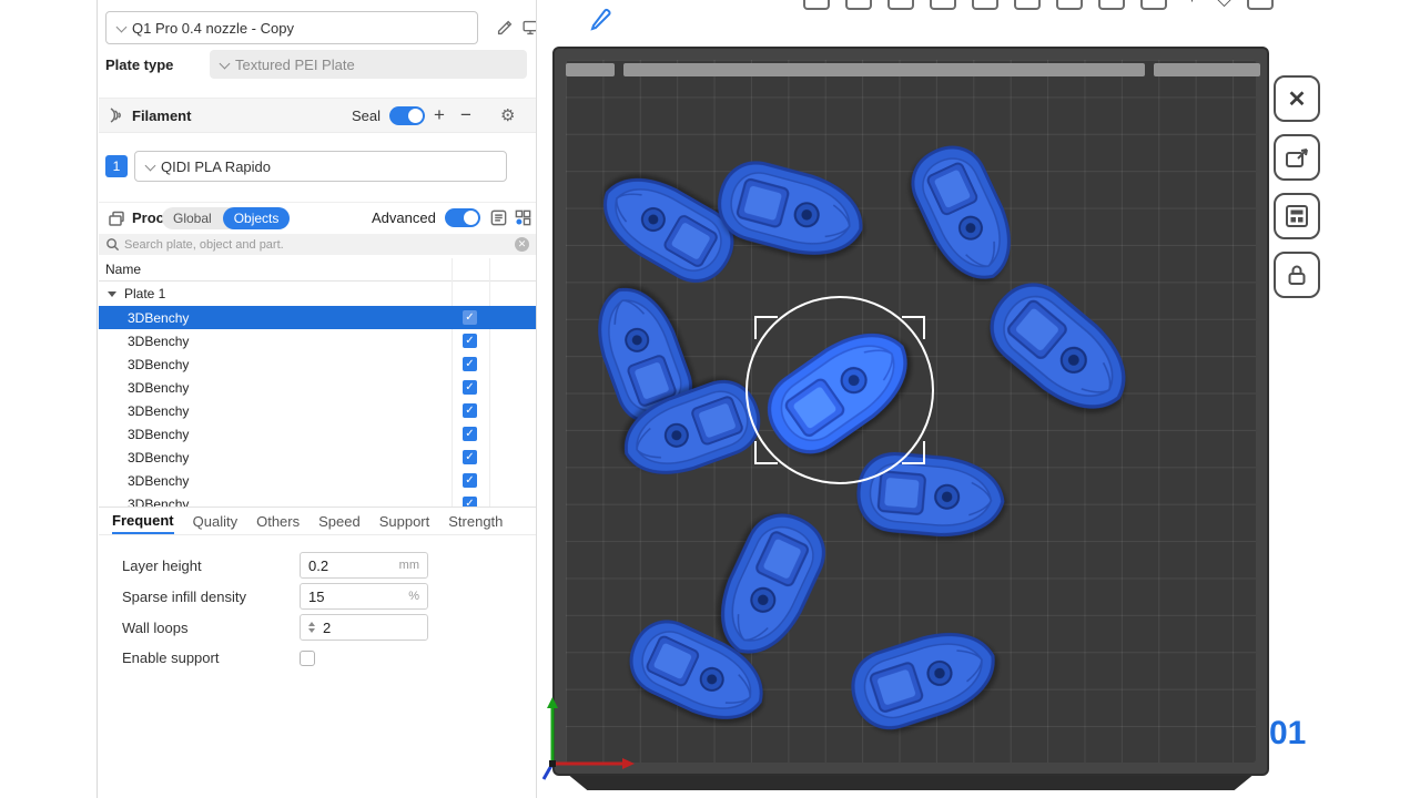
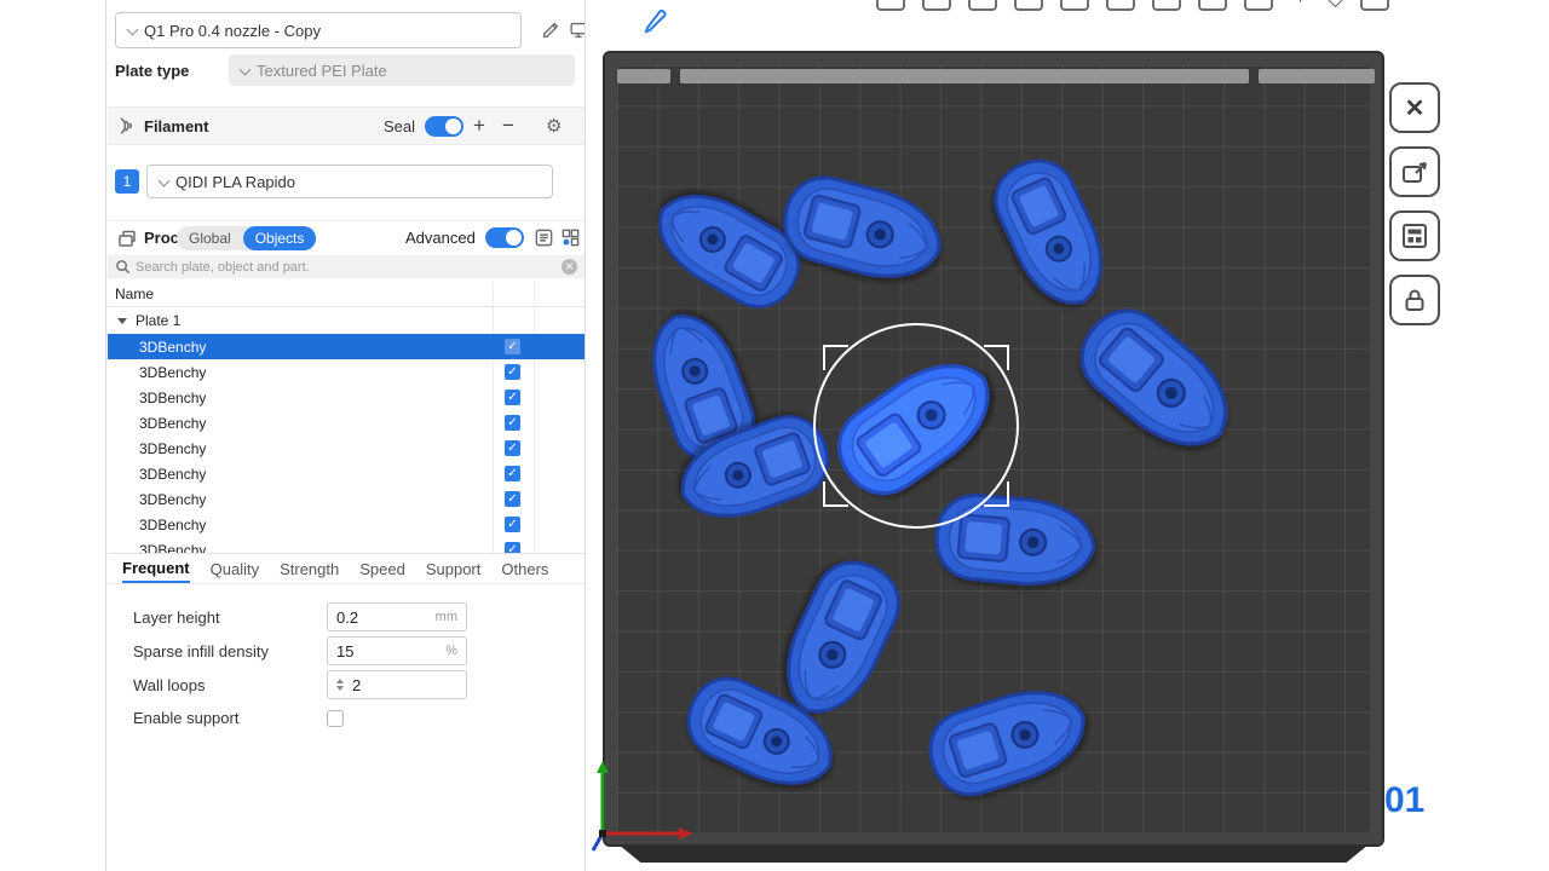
  Q1 Pro 0.4 nozzle - Copy
  Plate type
  Textured PEI Plate
  Filament
  Seal
  +
  −
  ⚙
  1
  QIDI PLA Rapido
  Global
  Objects
  Advanced
  Search plate, object and part.
  ✕
  Name
  Plate 1
  3DBenchy
  ✓
  3DBenchy
  ✓
  3DBenchy
  ✓
  3DBenchy
  ✓
  3DBenchy
  ✓
  3DBenchy
  ✓
  3DBenchy
  ✓
  3DBenchy
  ✓
  3DBenchy
  ✓
  Frequent
  Quality
- Others
+ Strength
  Speed
  Support
- Strength
+ Others
  Layer height
  0.2
  mm
  Sparse infill density
  15
  %
  Wall loops
  2
  Enable support
  ✕
  01
